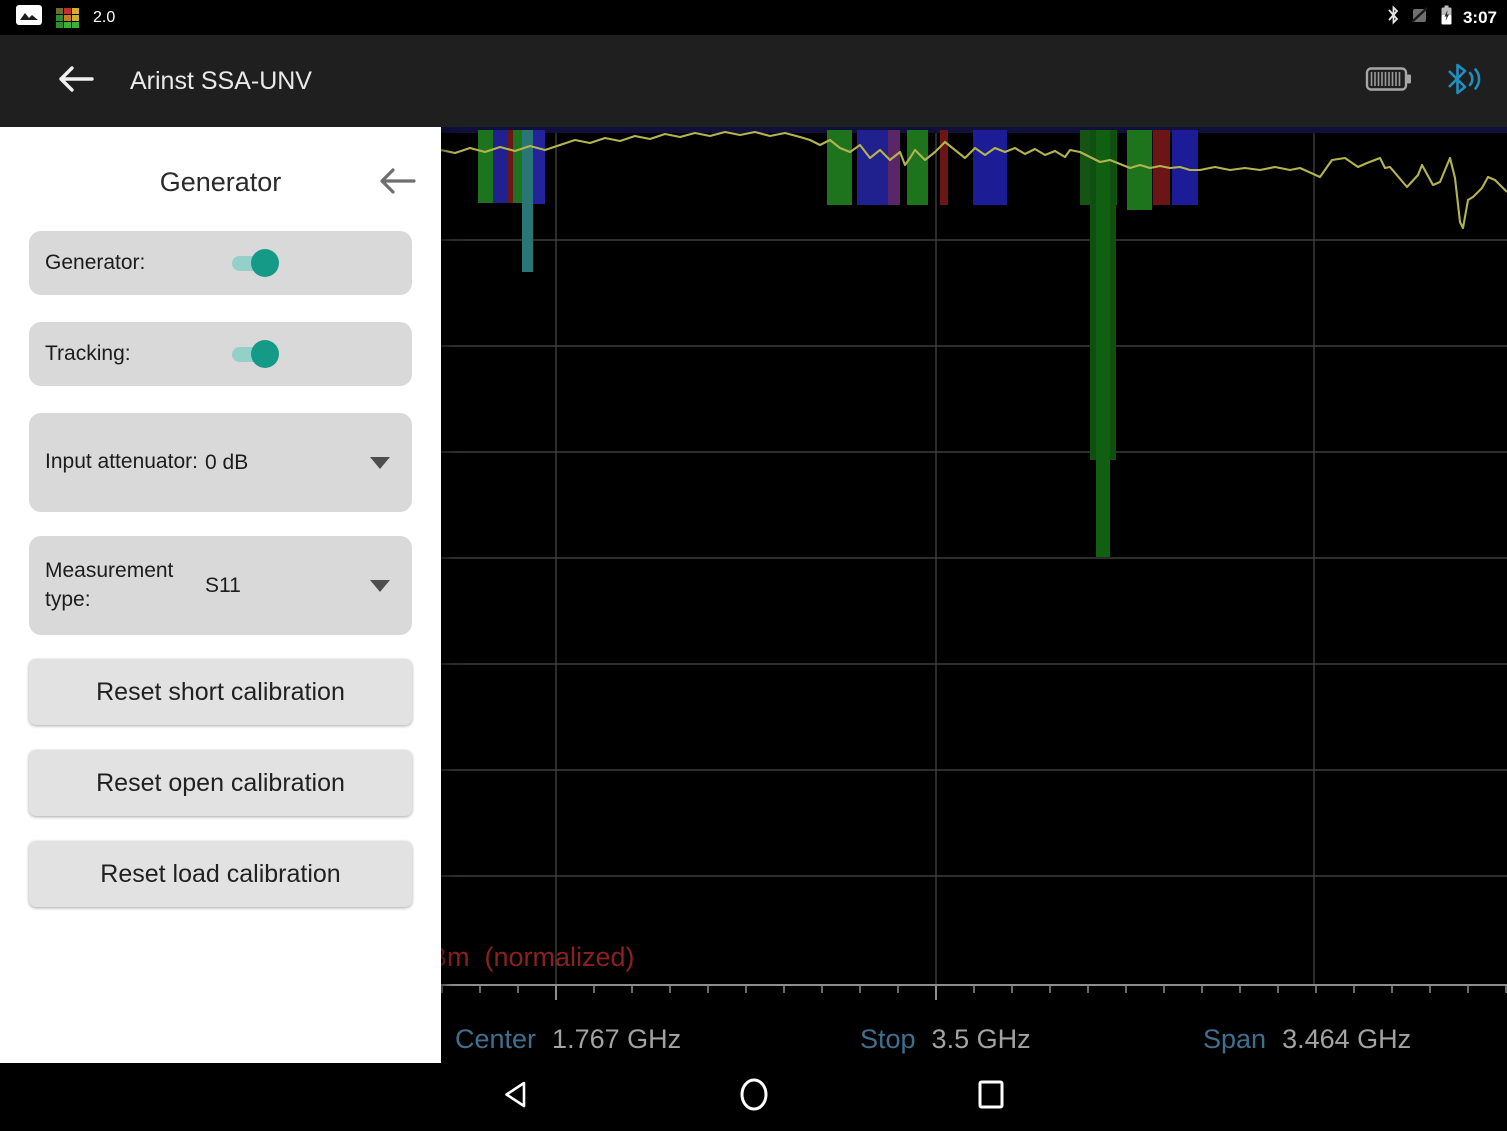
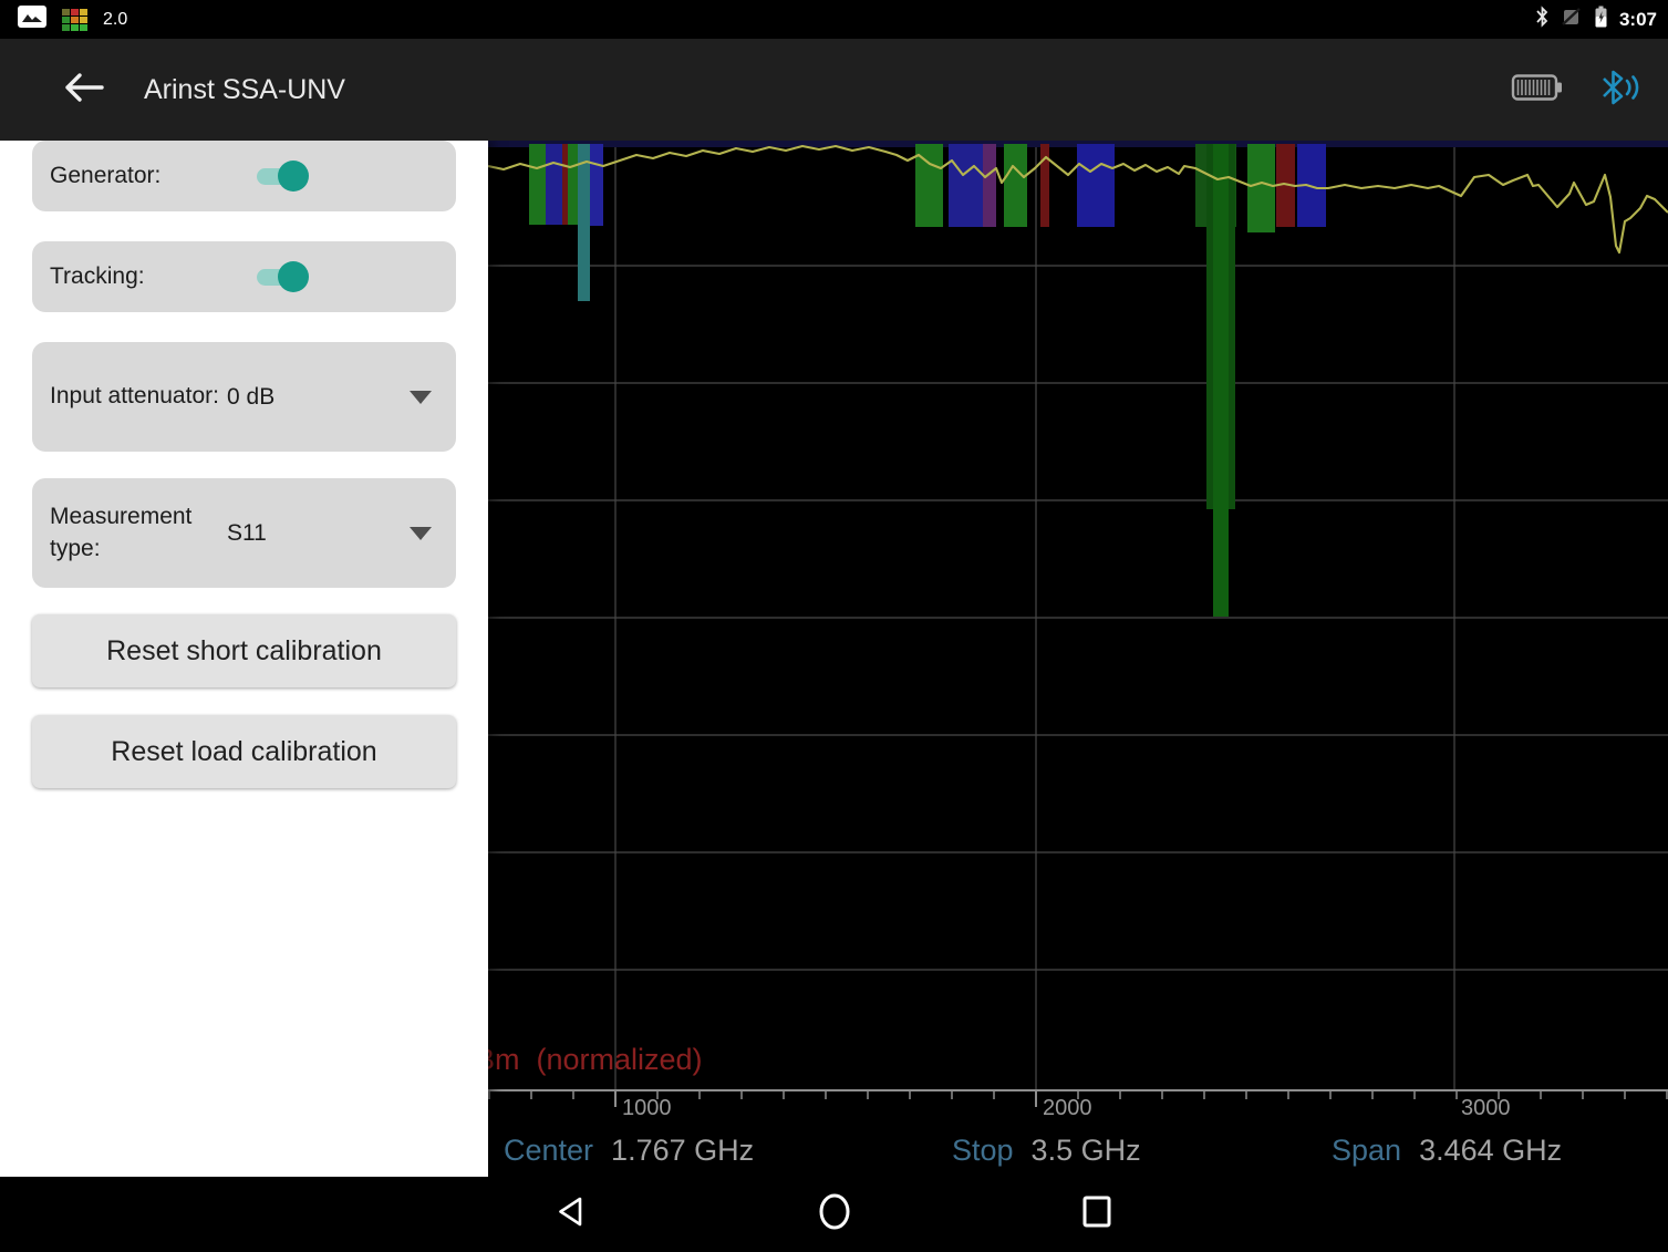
  2.0
  3:07
  Arinst SSA-UNV
+ 1000
+ 2000
+ 3000
  m (normalized)
  Center
  1.767 GHz
  Stop
  3.5 GHz
  Span
  3.464 GHz
- Generator
  Generator:
  Tracking:
  Input attenuator:
  0 dB
  Measurement type:
  S11
  Reset short calibration
- Reset open calibration
  Reset load calibration
